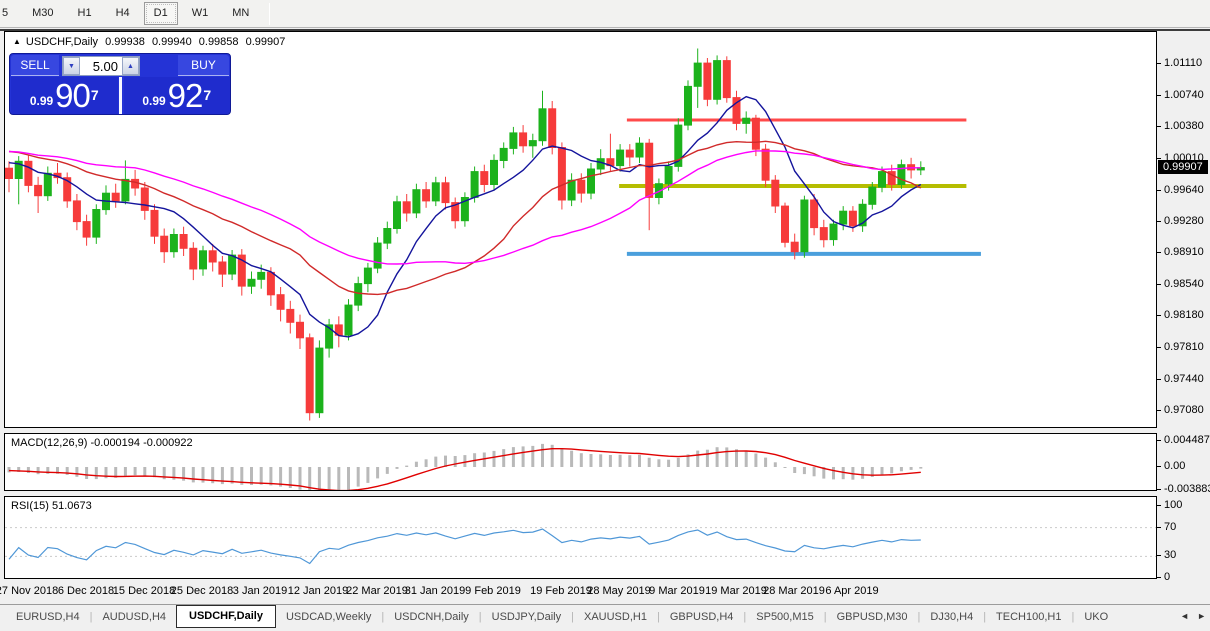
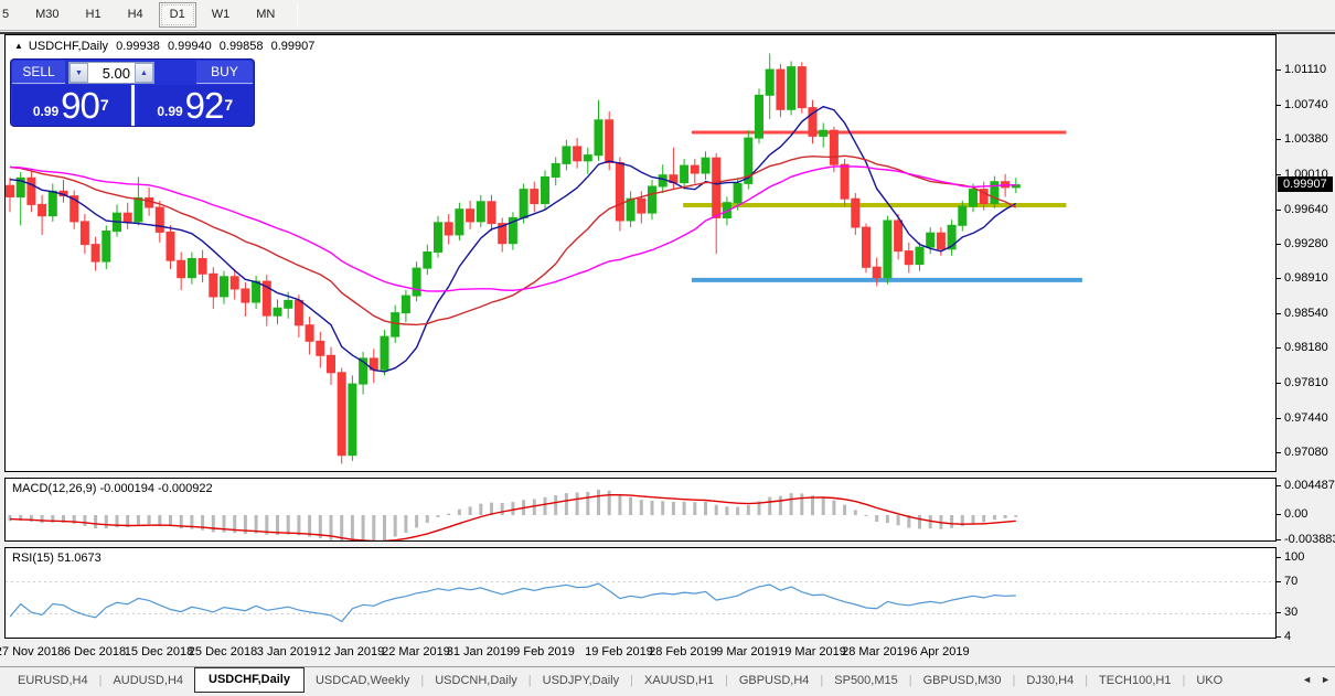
  5
  M30
  H1
  H4
  D1
  W1
  MN
  ▲ USDCHF,Daily 0.99938 0.99940 0.99858 0.99907
  SELL
  5.00
  BUY
  0.99
  90
  7
  0.99
  92
  7
  MACD(12,26,9) -0.000194 -0.000922
  RSI(15) 51.0673
  1.01110
  1.00740
  1.00380
  1.00010
  0.99640
  0.99280
  0.98910
  0.98540
  0.98180
  0.97810
  0.97440
  0.97080
  0.99907
  0.004487
  0.00
  -0.00388
  100
  70
  30
- 0
+ 4
  7 Nov 2018
  6 Dec 2018
  15 Dec 2018
  25 Dec 2018
  3 Jan 2019
  12 Jan 2019
  22 Mar 2019
  31 Jan 2019
  9 Feb 2019
  19 Feb 2019
- 28 May 2019
+ 28 Feb 2019
  9 Mar 2019
  19 Mar 2019
  28 Mar 2019
  6 Apr 2019
  EURUSD,H4
  |
  AUDUSD,H4
  USDCHF,Daily
  USDCAD,Weekly
  |
  USDCNH,Daily
  |
  USDJPY,Daily
  |
  XAUUSD,H1
  |
  GBPUSD,H4
  |
  SP500,M15
  |
  GBPUSD,M30
  |
  DJ30,H4
  |
  TECH100,H1
  |
  UKO
  ◄
  ►
